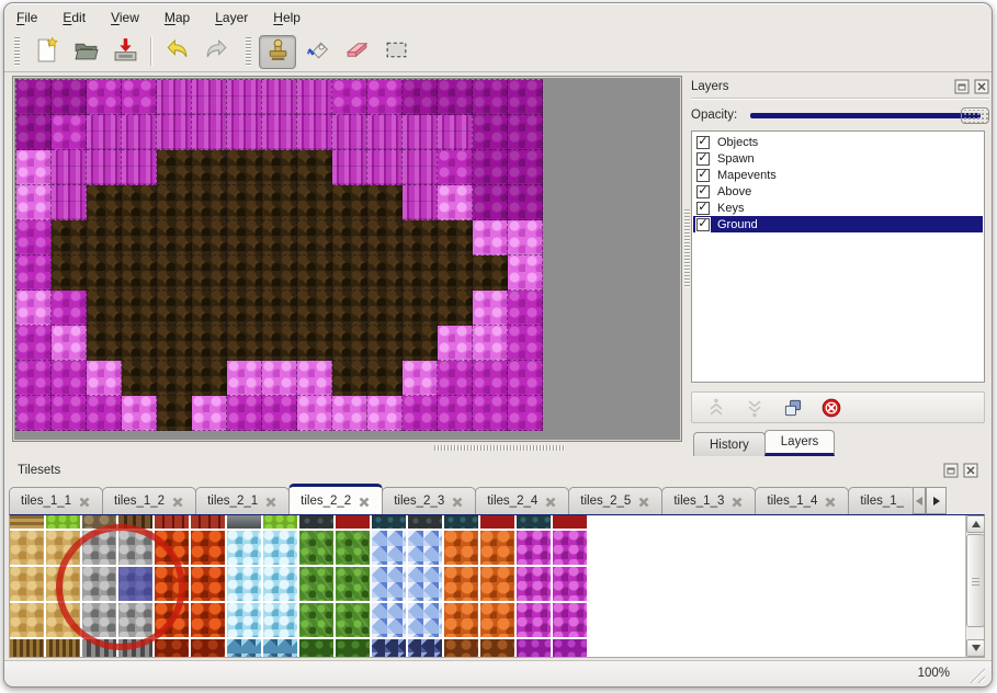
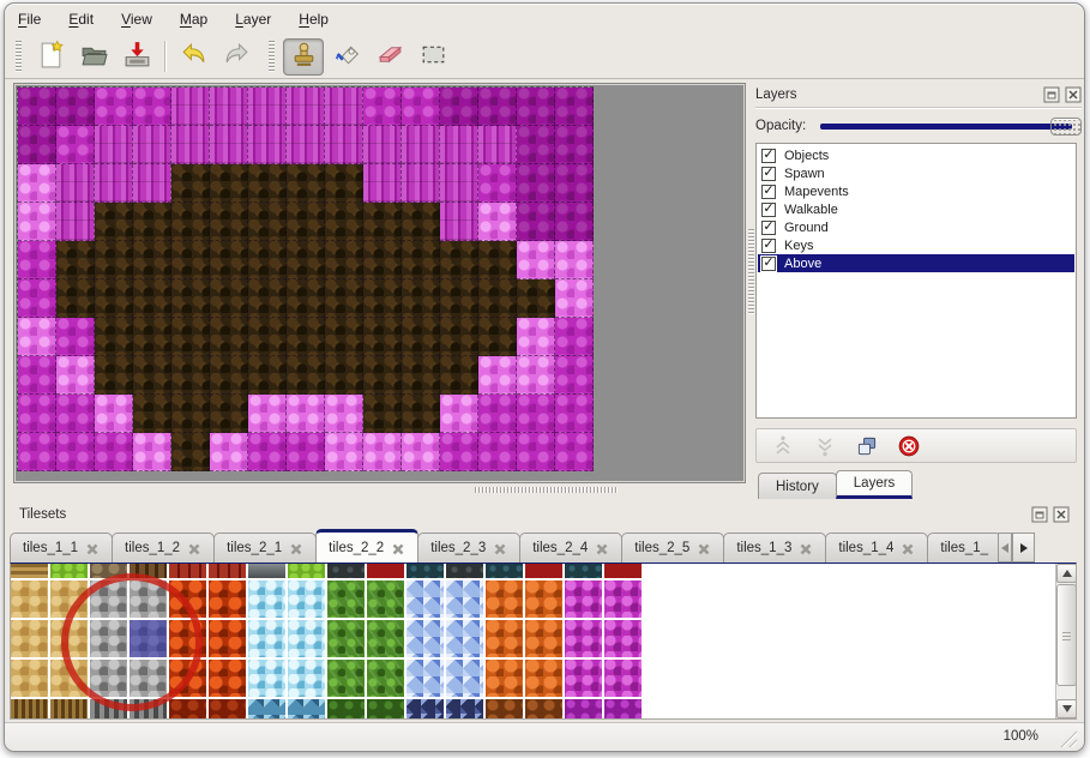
  File
  Edit
  View
  Map
  Layer
  Help
  Layers
  Opacity:
  Objects
  Spawn
  Mapevents
+ Walkable
- Above
+ Ground
  Keys
- Ground
+ Above
  History
  Layers
  Tilesets
  tiles_1_1
  tiles_1_2
  tiles_2_1
  tiles_2_2
  tiles_2_3
  tiles_2_4
  tiles_2_5
  tiles_1_3
  tiles_1_4
  tiles_1_
  100%
